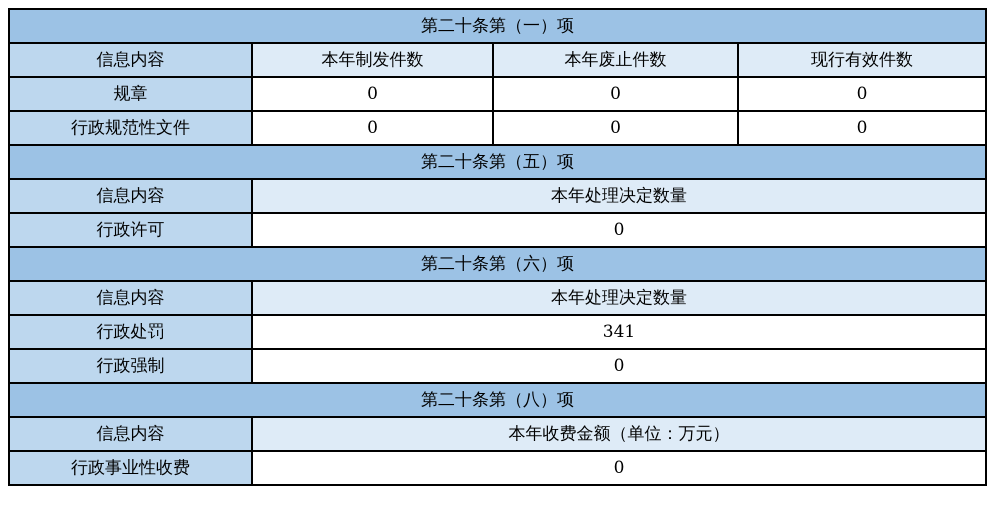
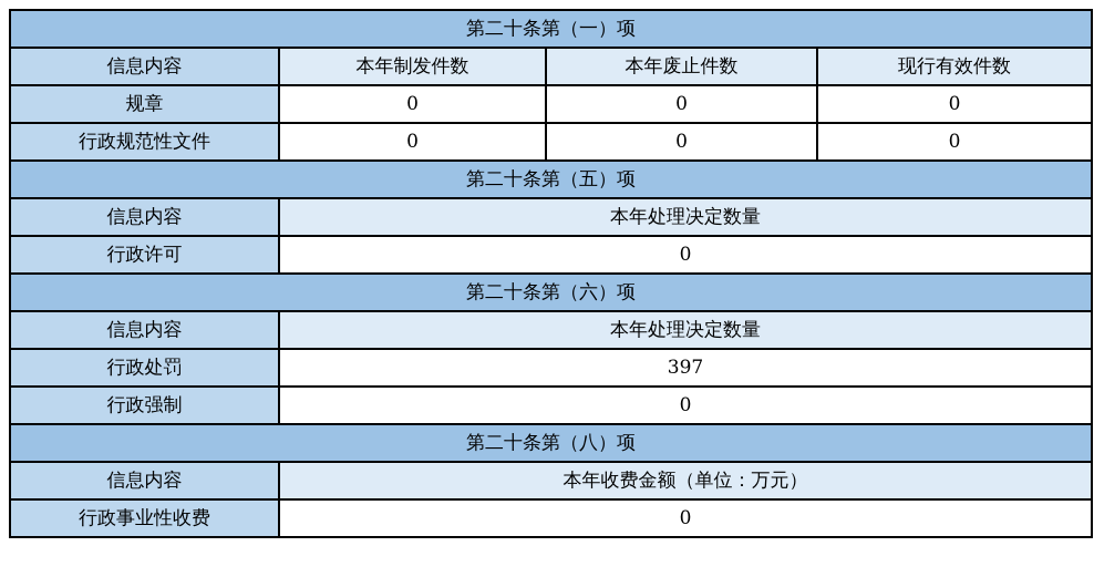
  第二十条第（一）项
  信息内容	本年制发件数	本年废止件数	现行有效件数
  规章	0	0	0
  行政规范性文件	0	0	0
  第二十条第（五）项
  信息内容	本年处理决定数量
  行政许可	0
  第二十条第（六）项
  信息内容	本年处理决定数量
- 行政处罚	341
+ 行政处罚	397
  行政强制	0
  第二十条第（八）项
  信息内容	本年收费金额（单位：万元）
  行政事业性收费	0
